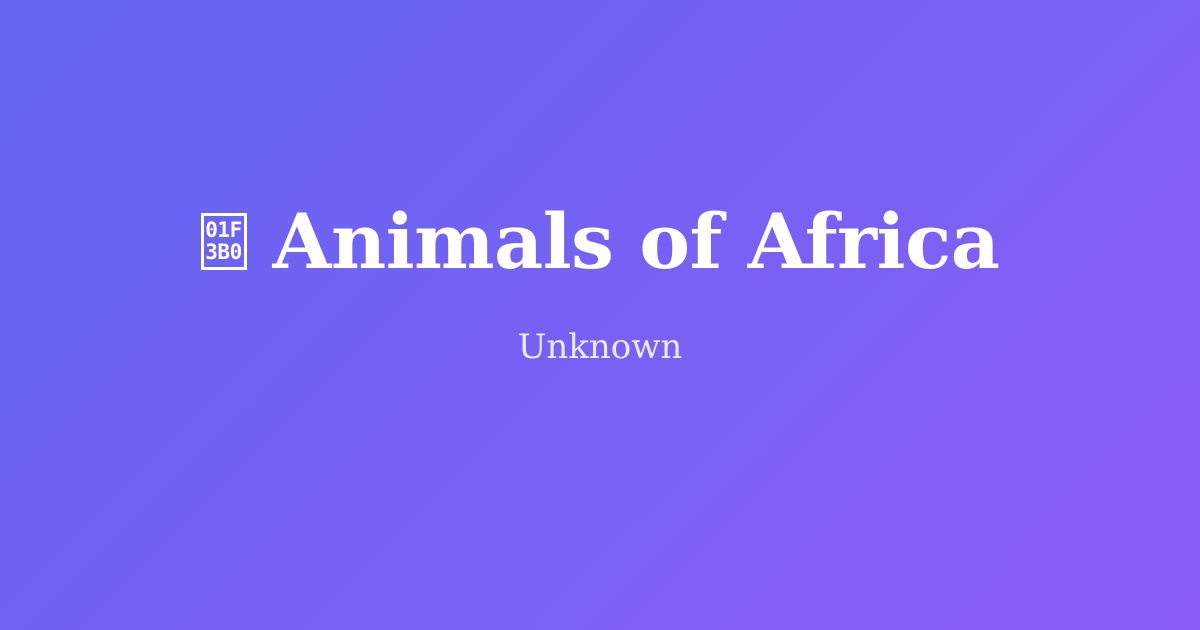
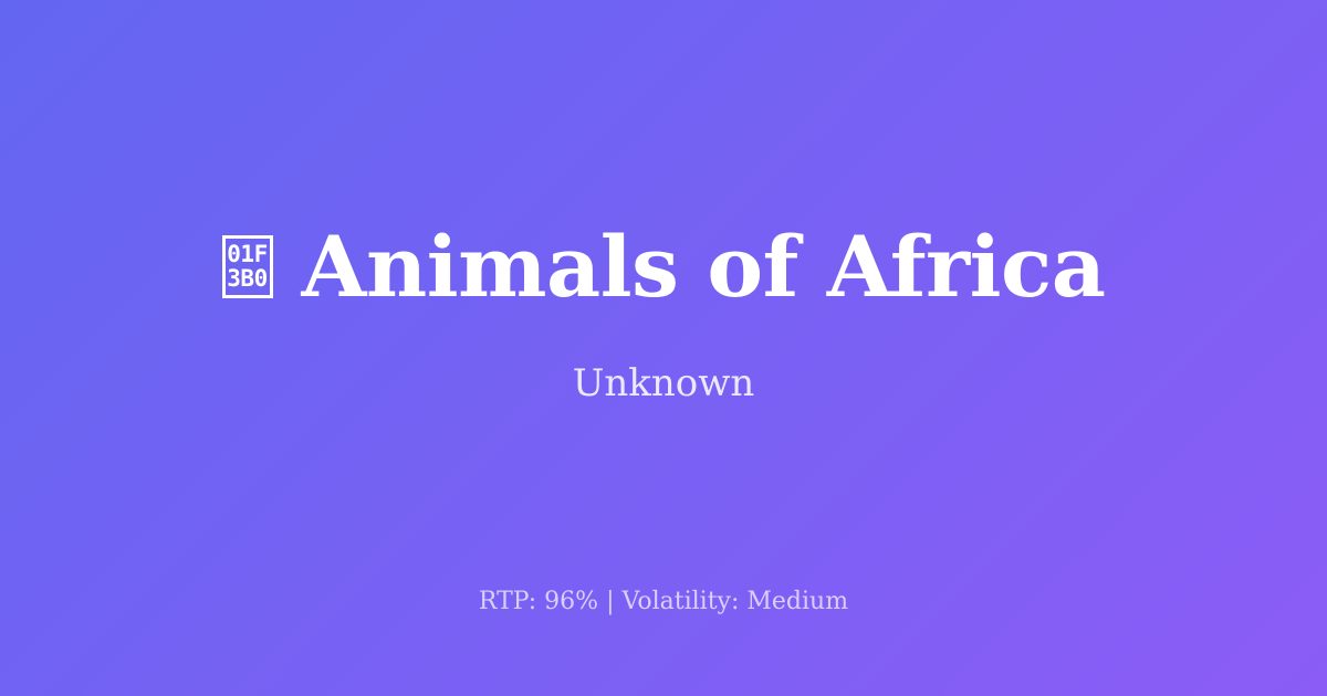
  01F
  3B0
  Animals of Africa
  Unknown
+ RTP: 96% | Volatility: Medium
